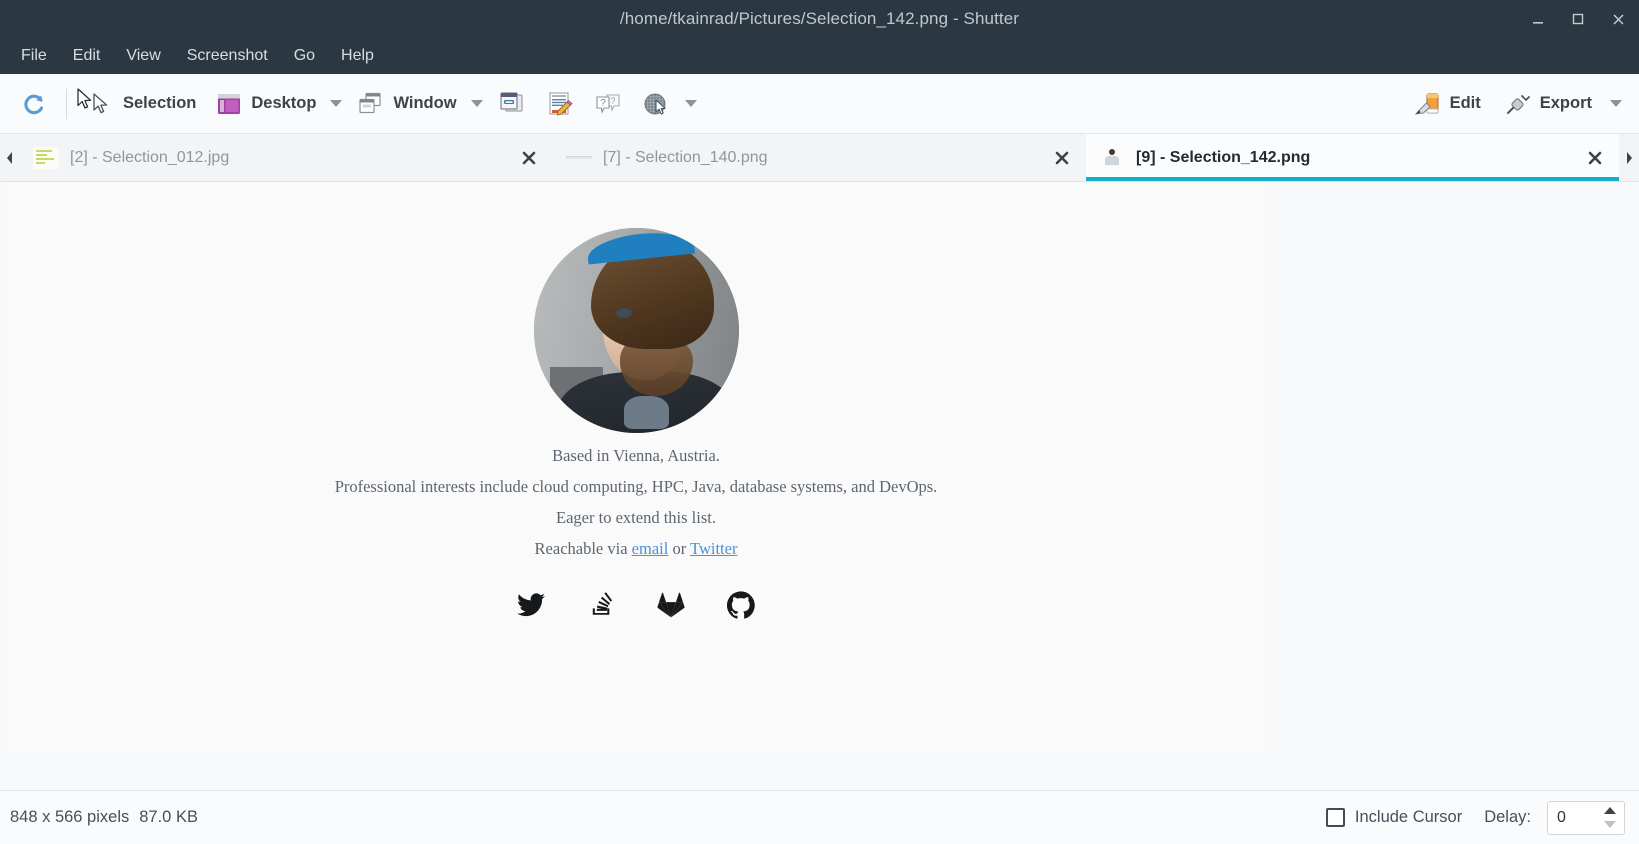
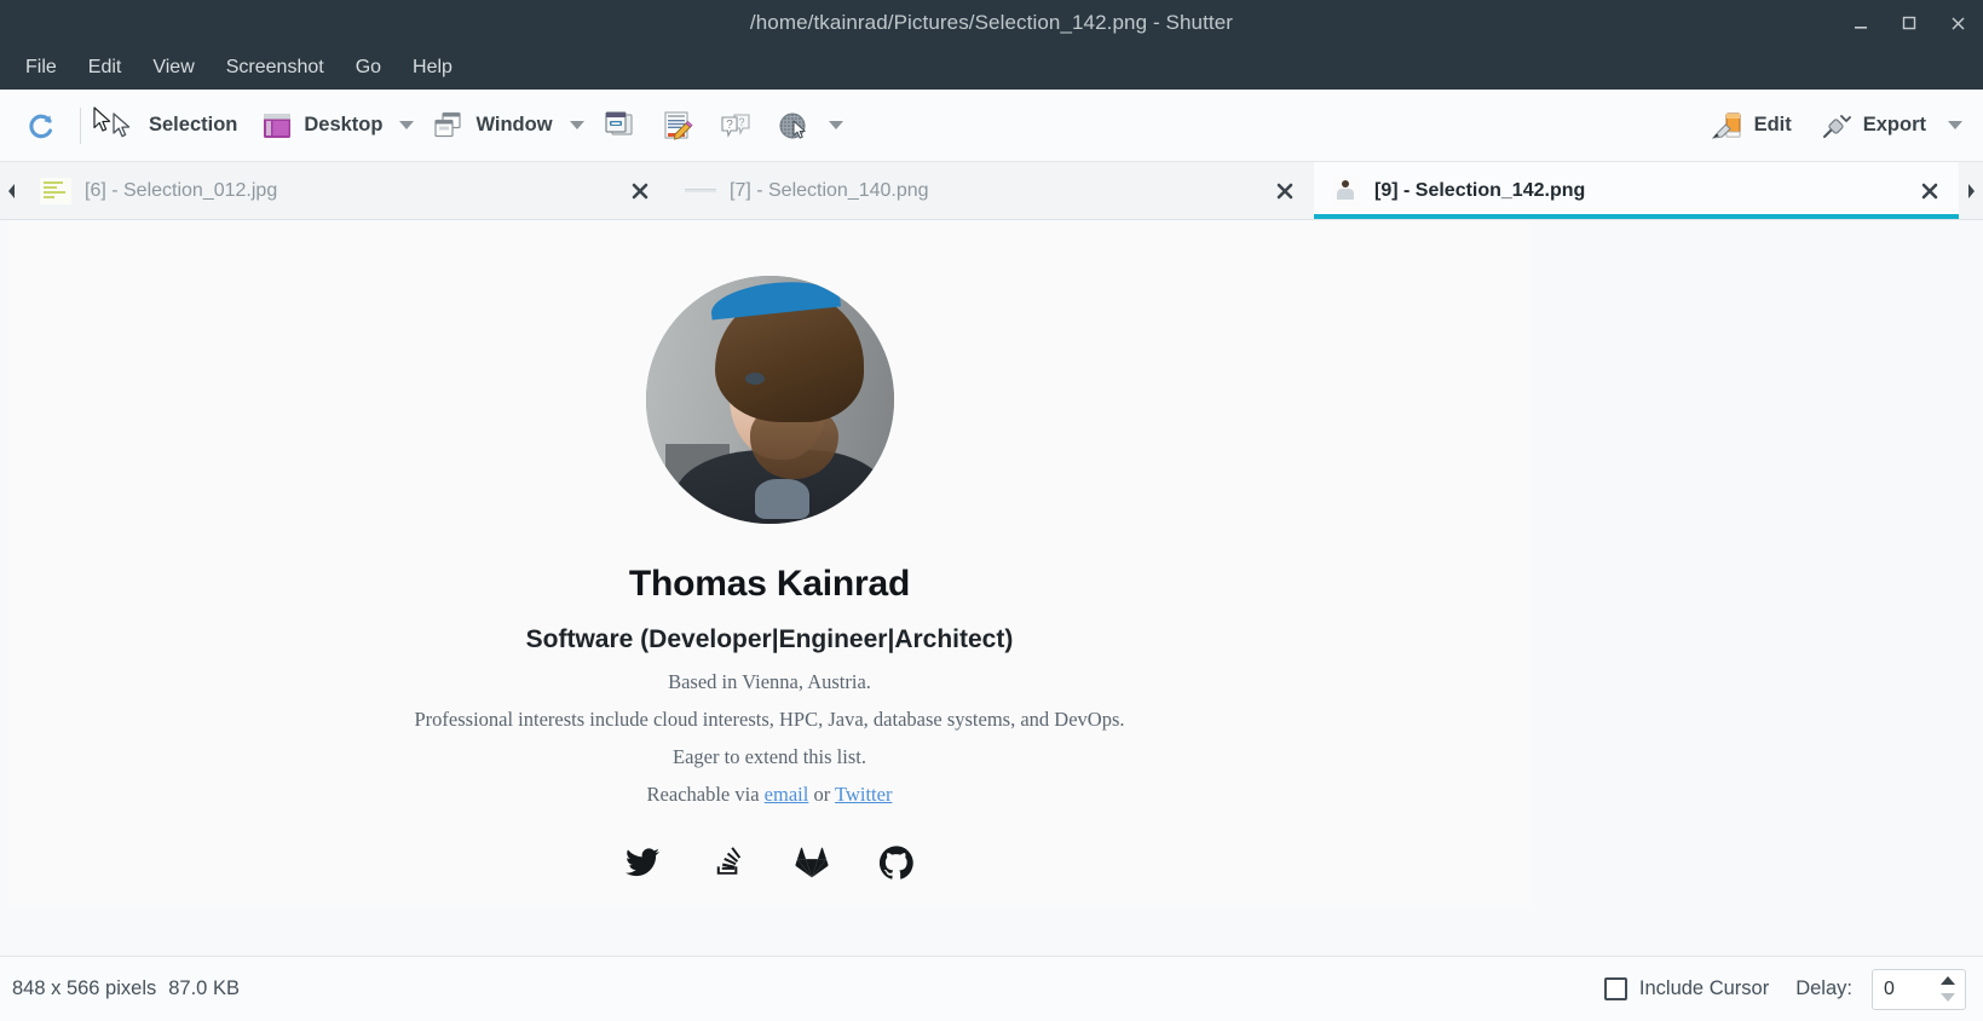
  /home/tkainrad/Pictures/Selection_142.png - Shutter
  File
  Edit
  View
  Screenshot
  Go
  Help
  Selection
  Desktop
  Window
  ?
  ?
  Edit
  Export
- [2] - Selection_012.jpg
+ [6] - Selection_012.jpg
  [7] - Selection_140.png
  [9] - Selection_142.png
+ Thomas Kainrad
+ Software (Developer|Engineer|Architect)
  Based in Vienna, Austria.
- Professional interests include cloud computing, HPC, Java, database systems, and DevOps.
+ Professional interests include cloud interests, HPC, Java, database systems, and DevOps.
  Eager to extend this list.
  Reachable via email or Twitter
  848 x 566 pixels
  87.0 KB
  Include Cursor
  Delay:
  0
